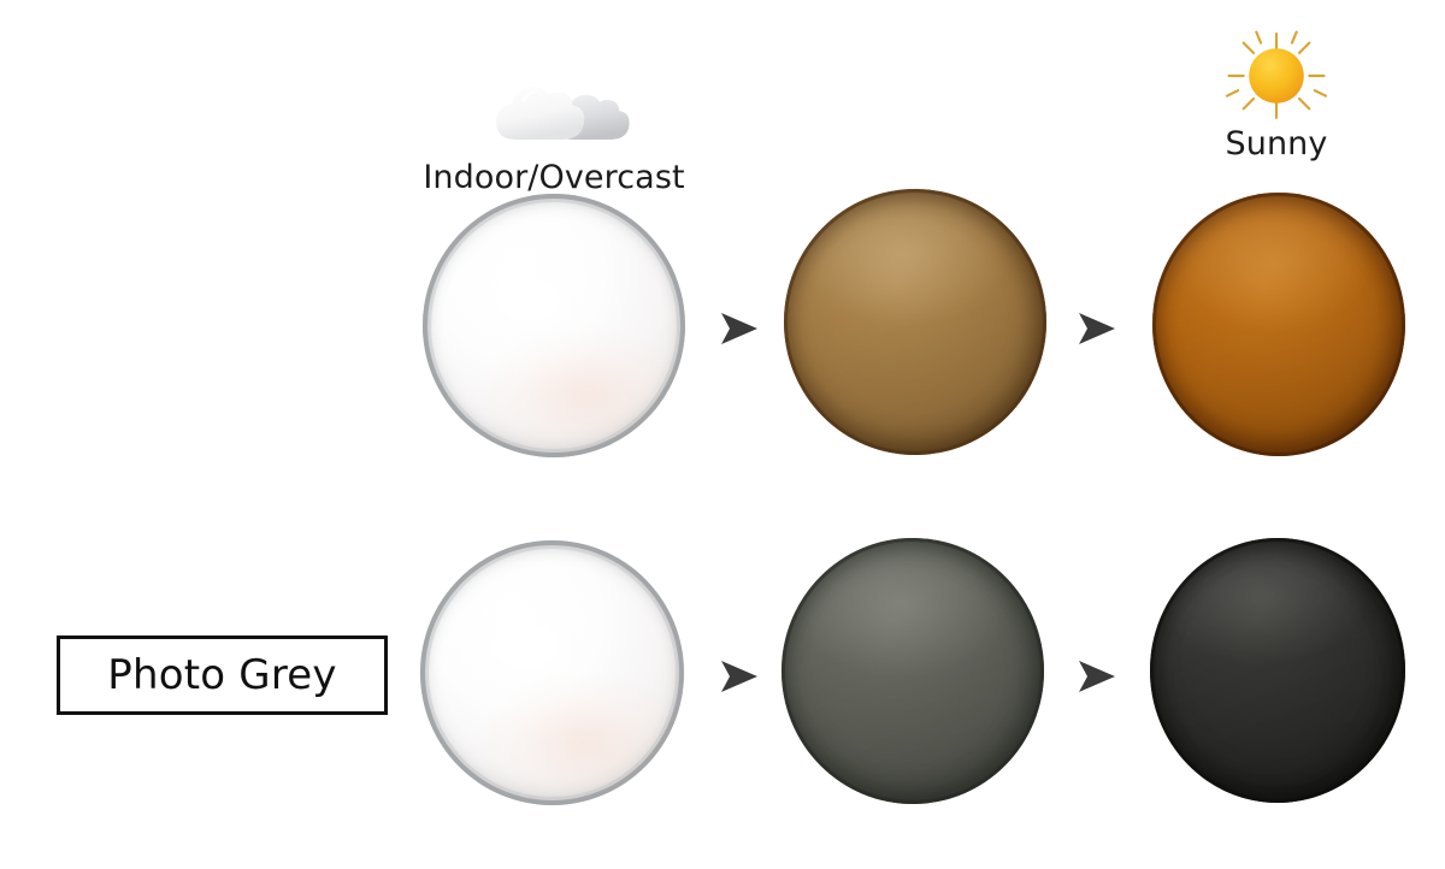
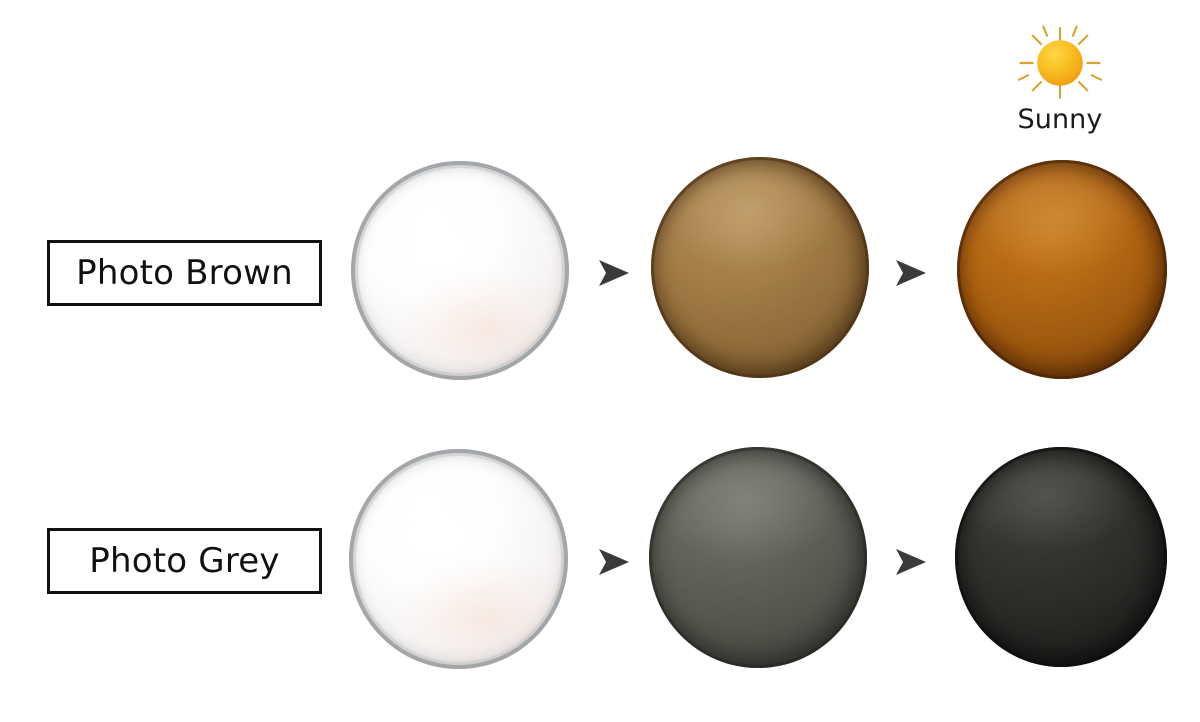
- Indoor/Overcast
  Sunny
+ Photo Brown
  Photo Grey
